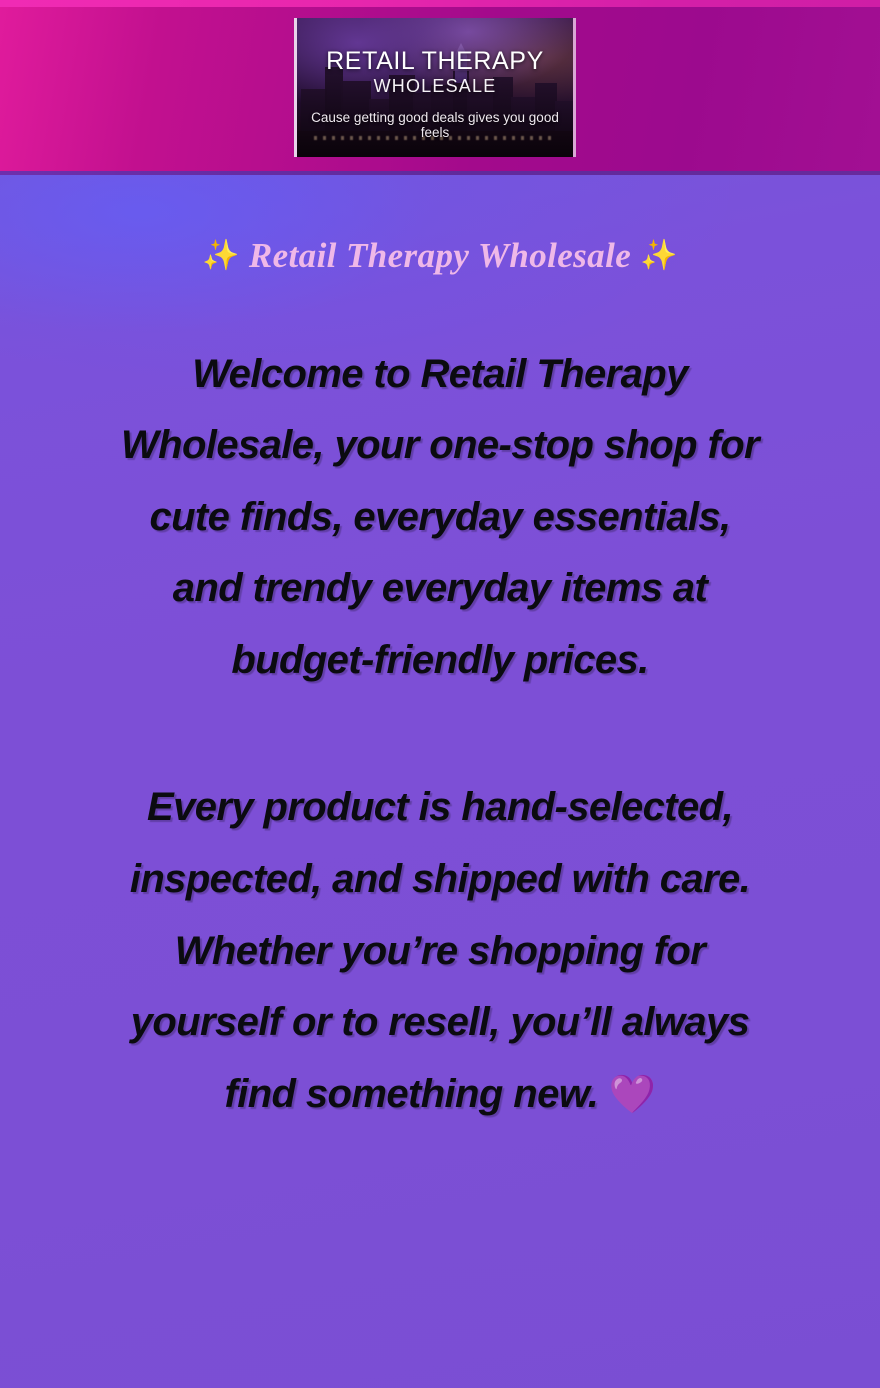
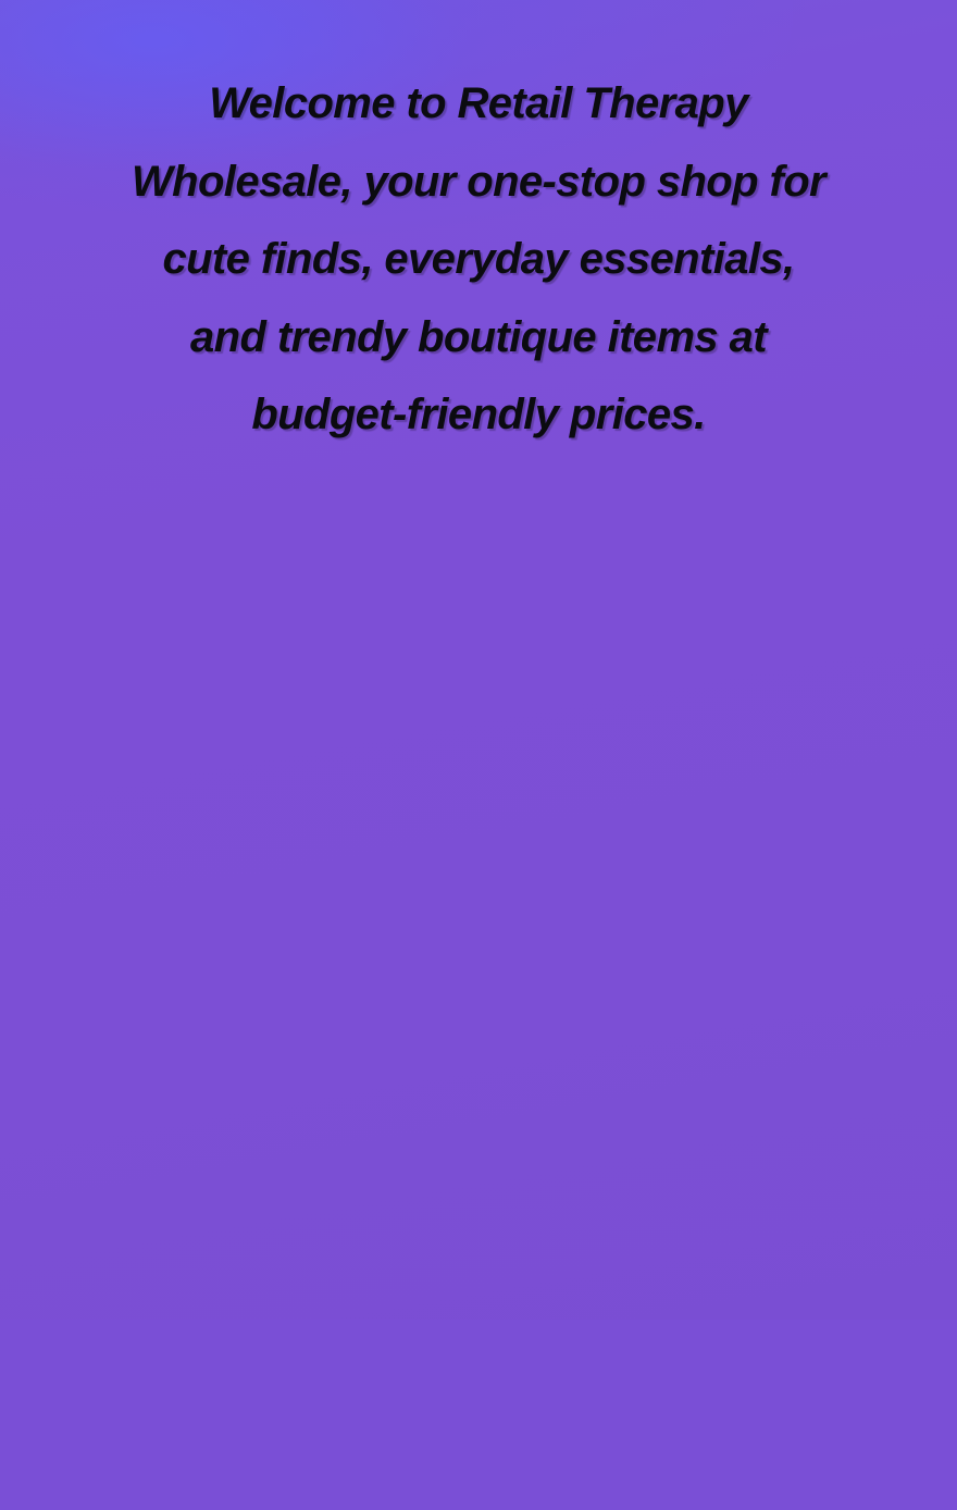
- RETAIL THERAPY
- WHOLESALE
- Cause getting good deals gives you good feels
- ✨ Retail Therapy Wholesale ✨
- Welcome to Retail Therapy Wholesale, your one-stop shop for cute finds, everyday essentials, and trendy everyday items at budget-friendly prices.
+ Welcome to Retail Therapy Wholesale, your one-stop shop for cute finds, everyday essentials, and trendy boutique items at budget-friendly prices.
- Every product is hand-selected, inspected, and shipped with care. Whether you’re shopping for yourself or to resell, you’ll always find something new. 💜
